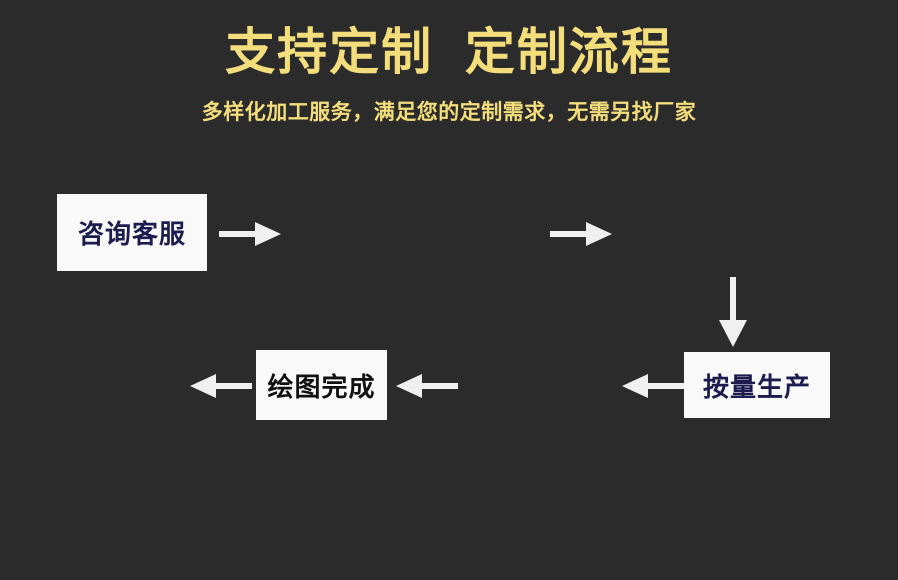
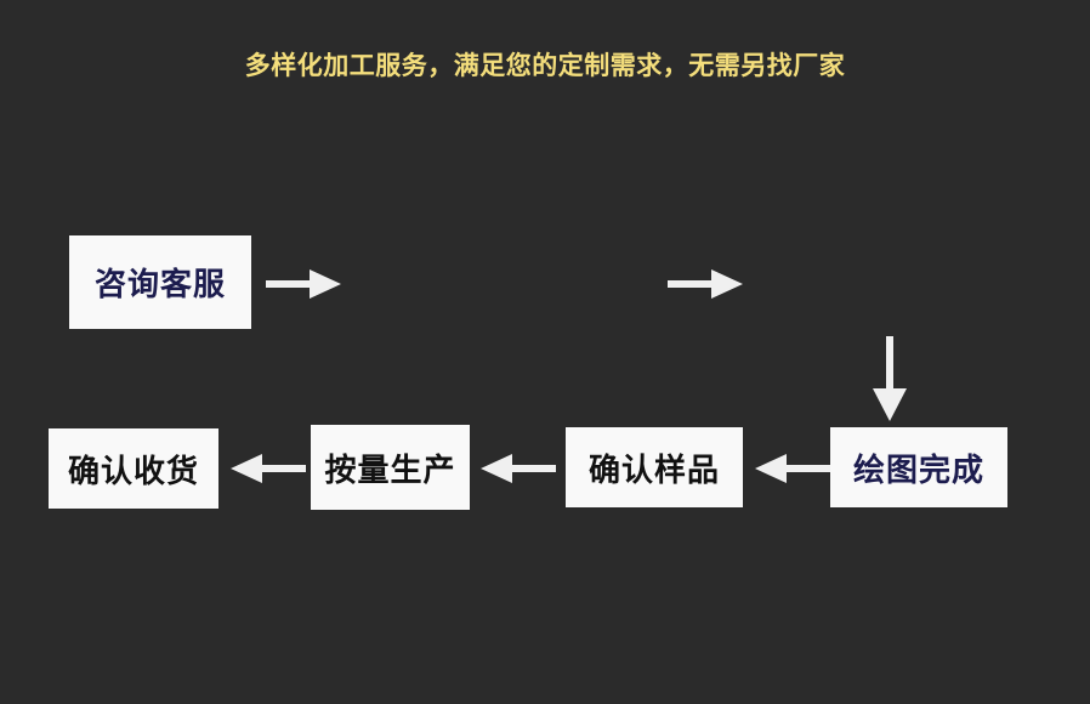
- 支持定制 定制流程
  多样化加工服务，满足您的定制需求，无需另找厂家
  咨询客服
- 按量生产
+ 绘图完成
+ 确认样品
- 绘图完成
+ 按量生产
+ 确认收货
